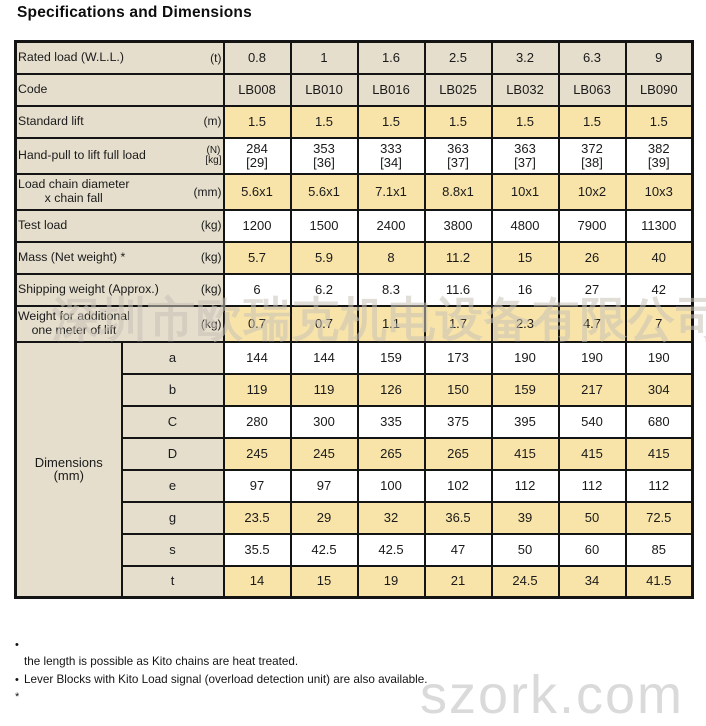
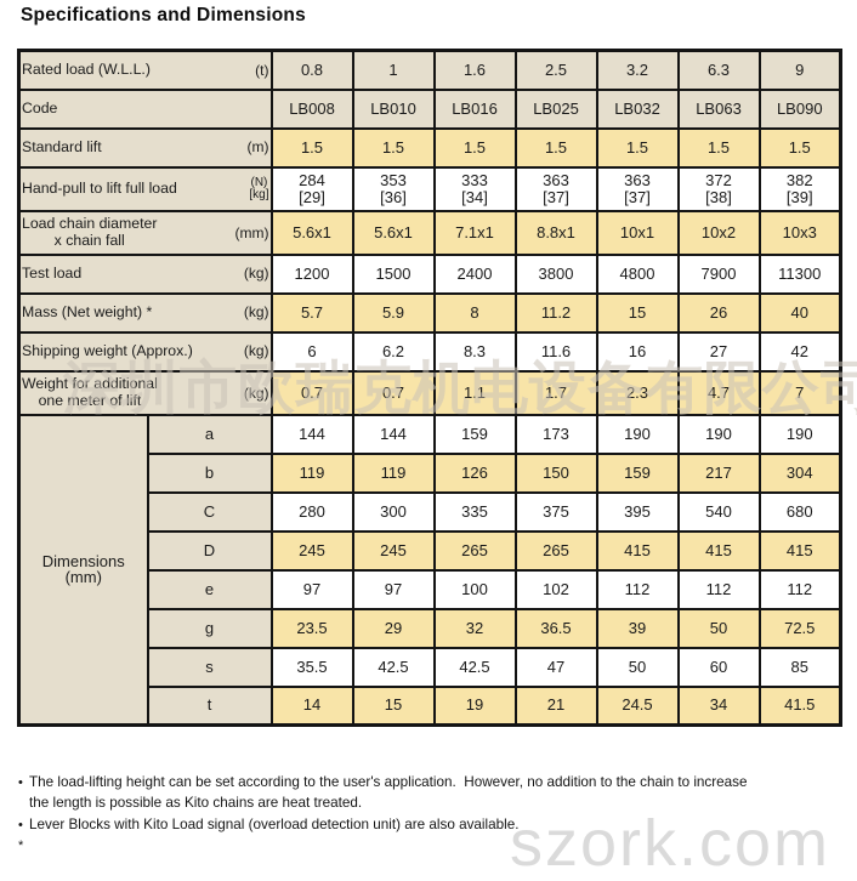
  Specifications and Dimensions
  Rated load (W.L.L.) (t)	0.8	1	1.6	2.5	3.2	6.3	9
  Code	LB008	LB010	LB016	LB025	LB032	LB063	LB090
  Standard lift (m)	1.5	1.5	1.5	1.5	1.5	1.5	1.5
  Hand-pull to lift full load (N) [kg]	284 [29]	353 [36]	333 [34]	363 [37]	363 [37]	372 [38]	382 [39]
  Load chain diameter x chain fall (mm)	5.6x1	5.6x1	7.1x1	8.8x1	10x1	10x2	10x3
  Test load (kg)	1200	1500	2400	3800	4800	7900	11300
  Mass (Net weight) * (kg)	5.7	5.9	8	11.2	15	26	40
  Shipping weight (Approx.) (kg)	6	6.2	8.3	11.6	16	27	42
  Weight for additional one meter of lift (kg)	0.7	0.7	1.1	1.7	2.3	4.7	7
  Dimensions (mm)	a	144	144	159	173	190	190	190
  b	119	119	126	150	159	217	304
  C	280	300	335	375	395	540	680
  D	245	245	265	265	415	415	415
  e	97	97	100	102	112	112	112
  g	23.5	29	32	36.5	39	50	72.5
  s	35.5	42.5	42.5	47	50	60	85
  t	14	15	19	21	24.5	34	41.5
  •
+ The load-lifting height can be set according to the user's application. However, no addition to the chain to increase
  the length is possible as Kito chains are heat treated.
  •
  Lever Blocks with Kito Load signal (overload detection unit) are also available.
  *
  深圳市欧瑞克机电设备有限公司
  szork.com
